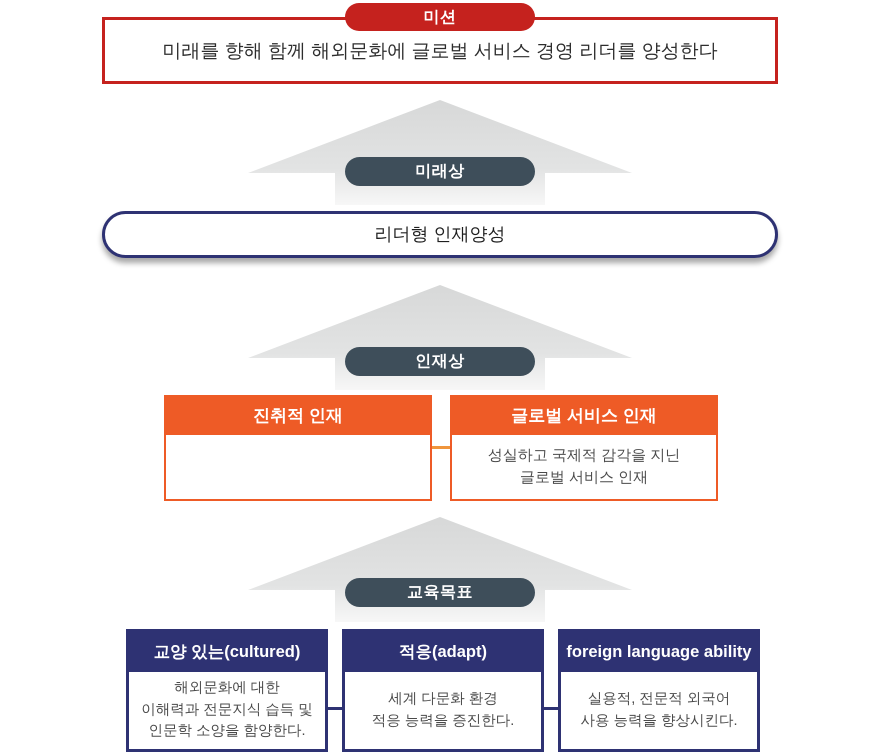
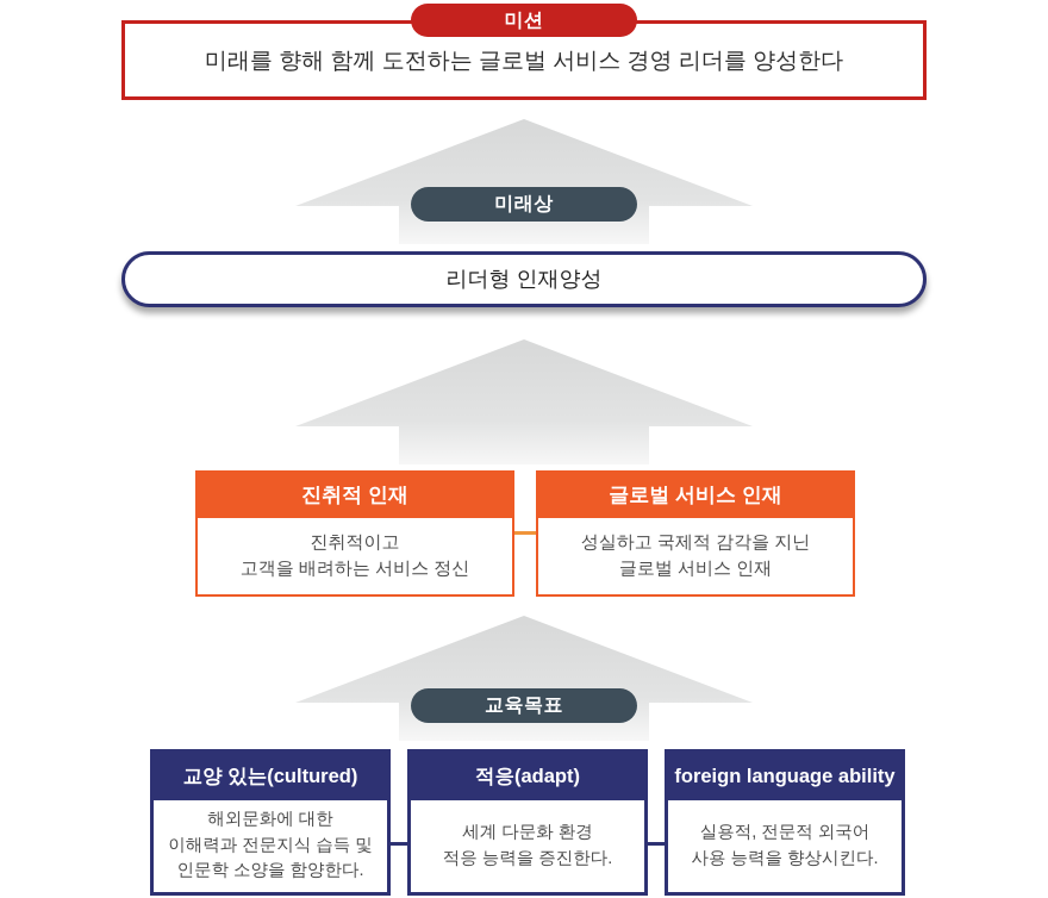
  미션
- 미래를 향해 함께 해외문화에 글로벌 서비스 경영 리더를 양성한다
+ 미래를 향해 함께 도전하는 글로벌 서비스 경영 리더를 양성한다
  미래상
  리더형 인재양성
- 인재상
  진취적 인재
+ 진취적이고
+ 고객을 배려하는 서비스 정신
  글로벌 서비스 인재
  성실하고 국제적 감각을 지닌
  글로벌 서비스 인재
  교육목표
  교양 있는(cultured)
  해외문화에 대한
  이해력과 전문지식 습득 및
  인문학 소양을 함양한다.
  적응(adapt)
  세계 다문화 환경
  적응 능력을 증진한다.
  foreign language ability
  실용적, 전문적 외국어
  사용 능력을 향상시킨다.
